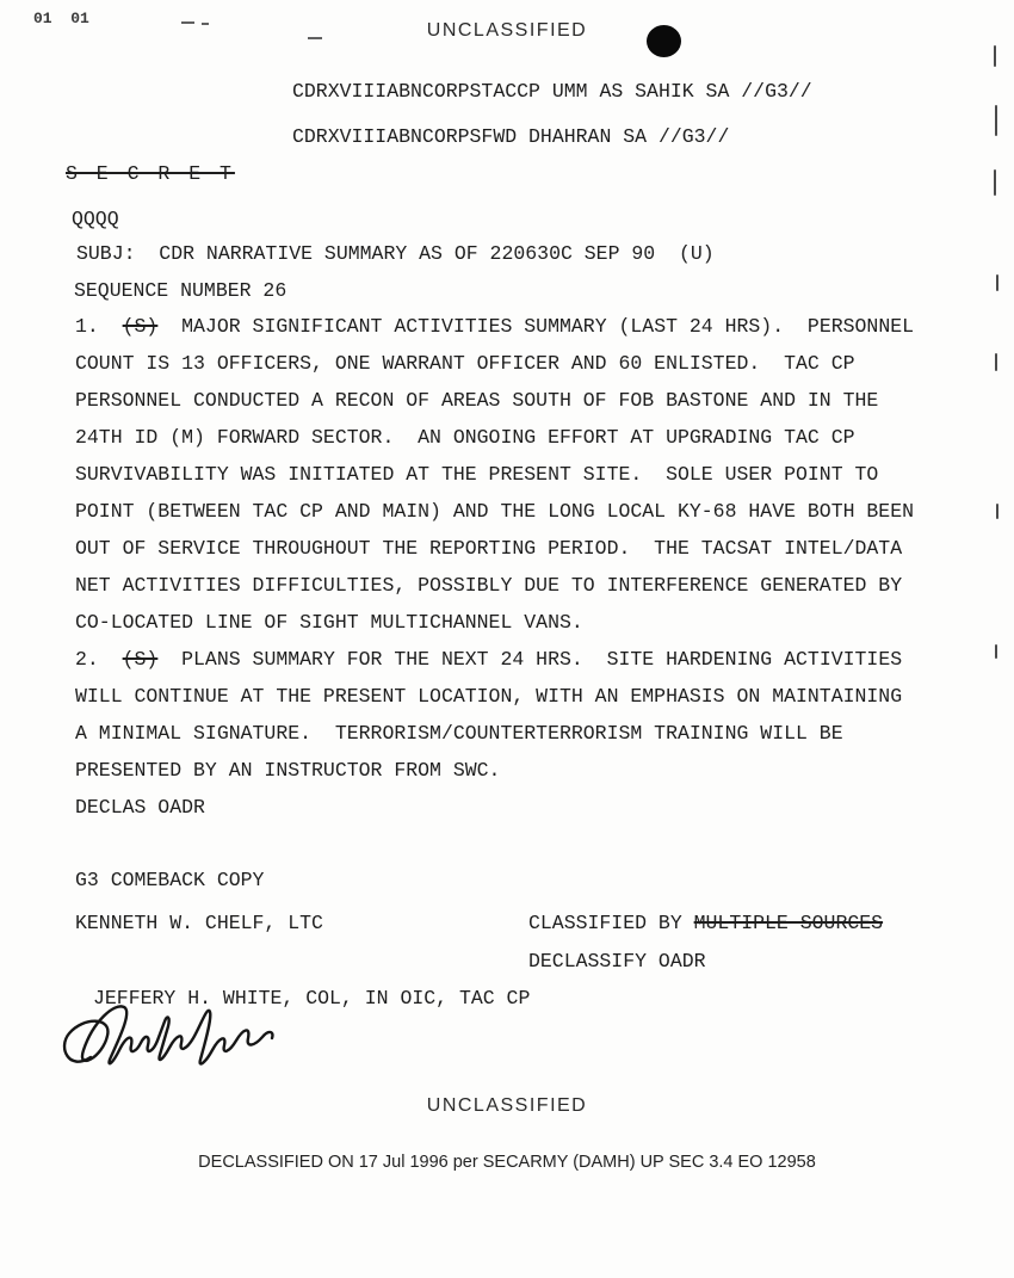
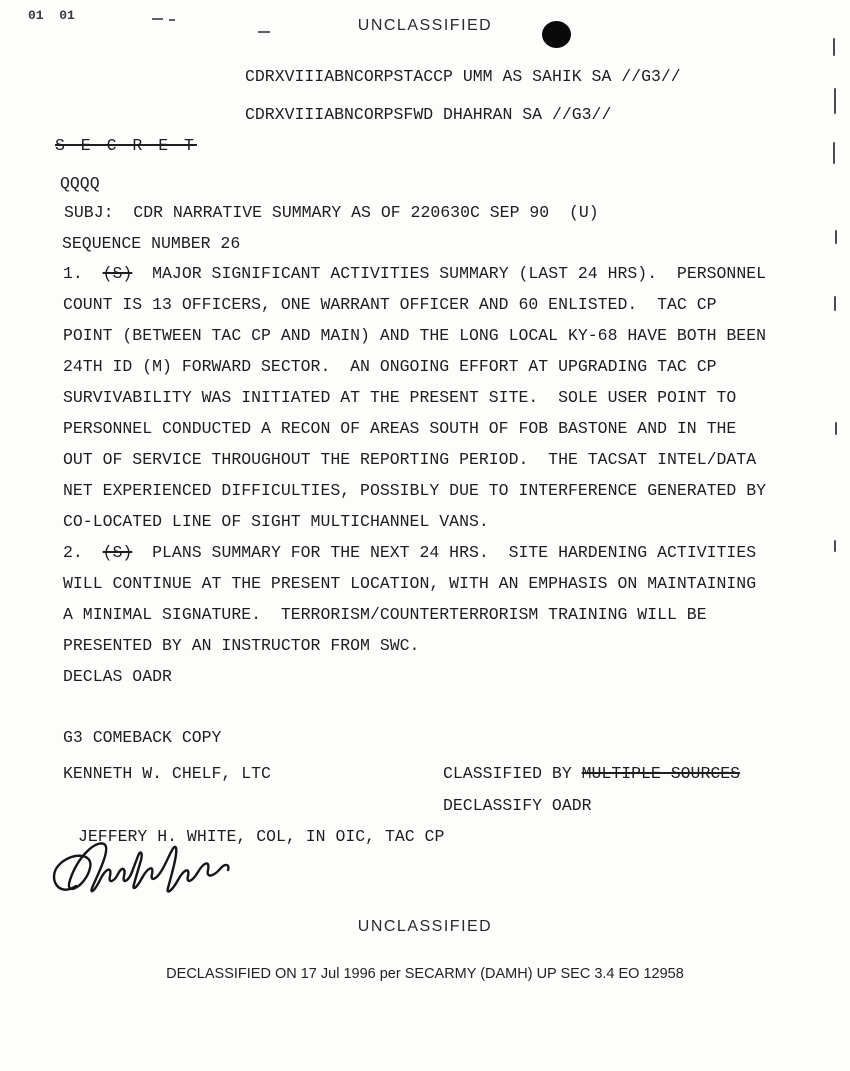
  01 01
  UNCLASSIFIED
  CDRXVIIIABNCORPSTACCP UMM AS SAHIK SA //G3//
  CDRXVIIIABNCORPSFWD DHAHRAN SA //G3//
  S E C R E T
  QQQQ
  SUBJ: CDR NARRATIVE SUMMARY AS OF 220630C SEP 90 (U)
  SEQUENCE NUMBER 26
  1. (S) MAJOR SIGNIFICANT ACTIVITIES SUMMARY (LAST 24 HRS). PERSONNEL
  COUNT IS 13 OFFICERS, ONE WARRANT OFFICER AND 60 ENLISTED. TAC CP
- PERSONNEL CONDUCTED A RECON OF AREAS SOUTH OF FOB BASTONE AND IN THE
+ POINT (BETWEEN TAC CP AND MAIN) AND THE LONG LOCAL KY-68 HAVE BOTH BEEN
  24TH ID (M) FORWARD SECTOR. AN ONGOING EFFORT AT UPGRADING TAC CP
  SURVIVABILITY WAS INITIATED AT THE PRESENT SITE. SOLE USER POINT TO
- POINT (BETWEEN TAC CP AND MAIN) AND THE LONG LOCAL KY-68 HAVE BOTH BEEN
+ PERSONNEL CONDUCTED A RECON OF AREAS SOUTH OF FOB BASTONE AND IN THE
  OUT OF SERVICE THROUGHOUT THE REPORTING PERIOD. THE TACSAT INTEL/DATA
- NET ACTIVITIES DIFFICULTIES, POSSIBLY DUE TO INTERFERENCE GENERATED BY
+ NET EXPERIENCED DIFFICULTIES, POSSIBLY DUE TO INTERFERENCE GENERATED BY
  CO-LOCATED LINE OF SIGHT MULTICHANNEL VANS.
  2. (S) PLANS SUMMARY FOR THE NEXT 24 HRS. SITE HARDENING ACTIVITIES
  WILL CONTINUE AT THE PRESENT LOCATION, WITH AN EMPHASIS ON MAINTAINING
  A MINIMAL SIGNATURE. TERRORISM/COUNTERTERRORISM TRAINING WILL BE
  PRESENTED BY AN INSTRUCTOR FROM SWC.
  DECLAS OADR
  G3 COMEBACK COPY
  KENNETH W. CHELF, LTC
  CLASSIFIED BY MULTIPLE SOURCES
  DECLASSIFY OADR
  JEFFERY H. WHITE, COL, IN OIC, TAC CP
  UNCLASSIFIED
  DECLASSIFIED ON 17 Jul 1996 per SECARMY (DAMH) UP SEC 3.4 EO 12958
